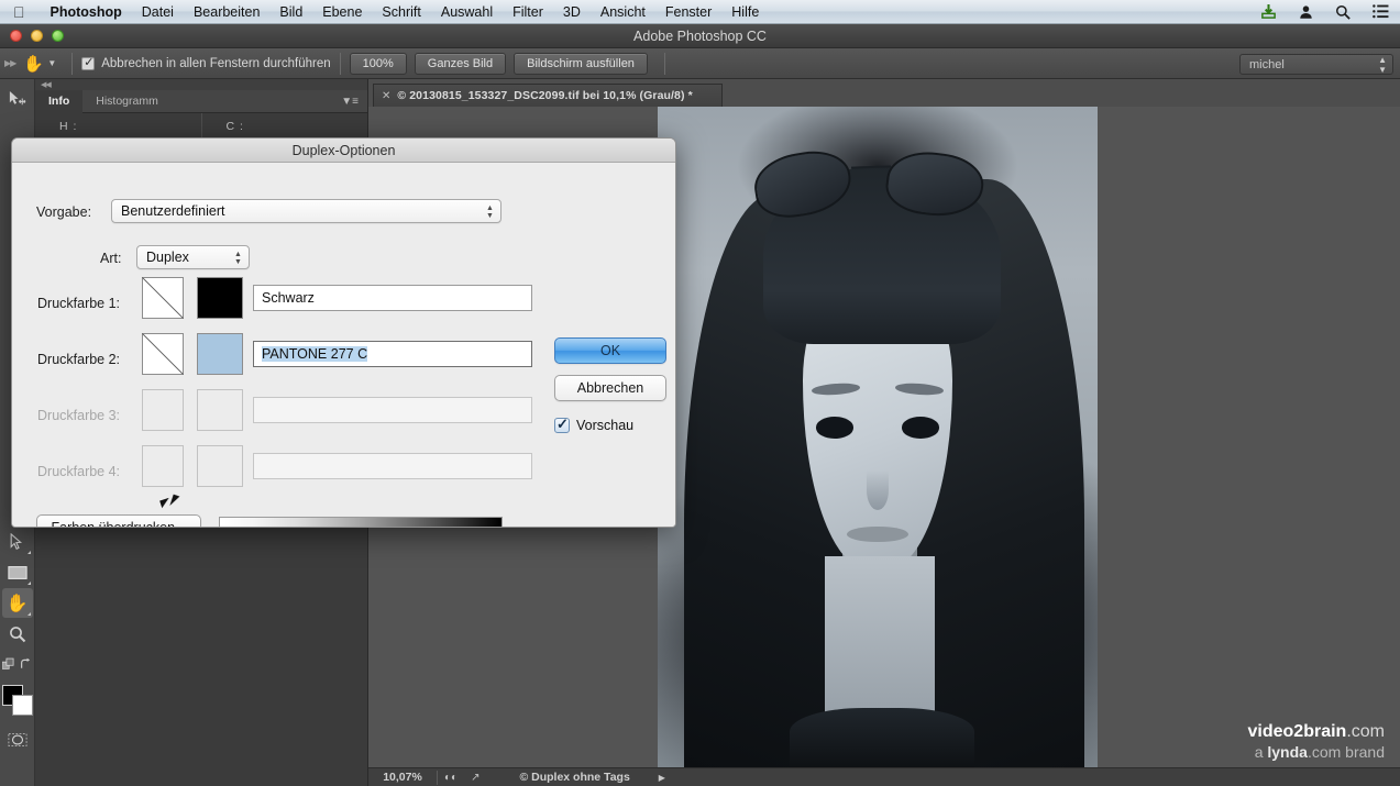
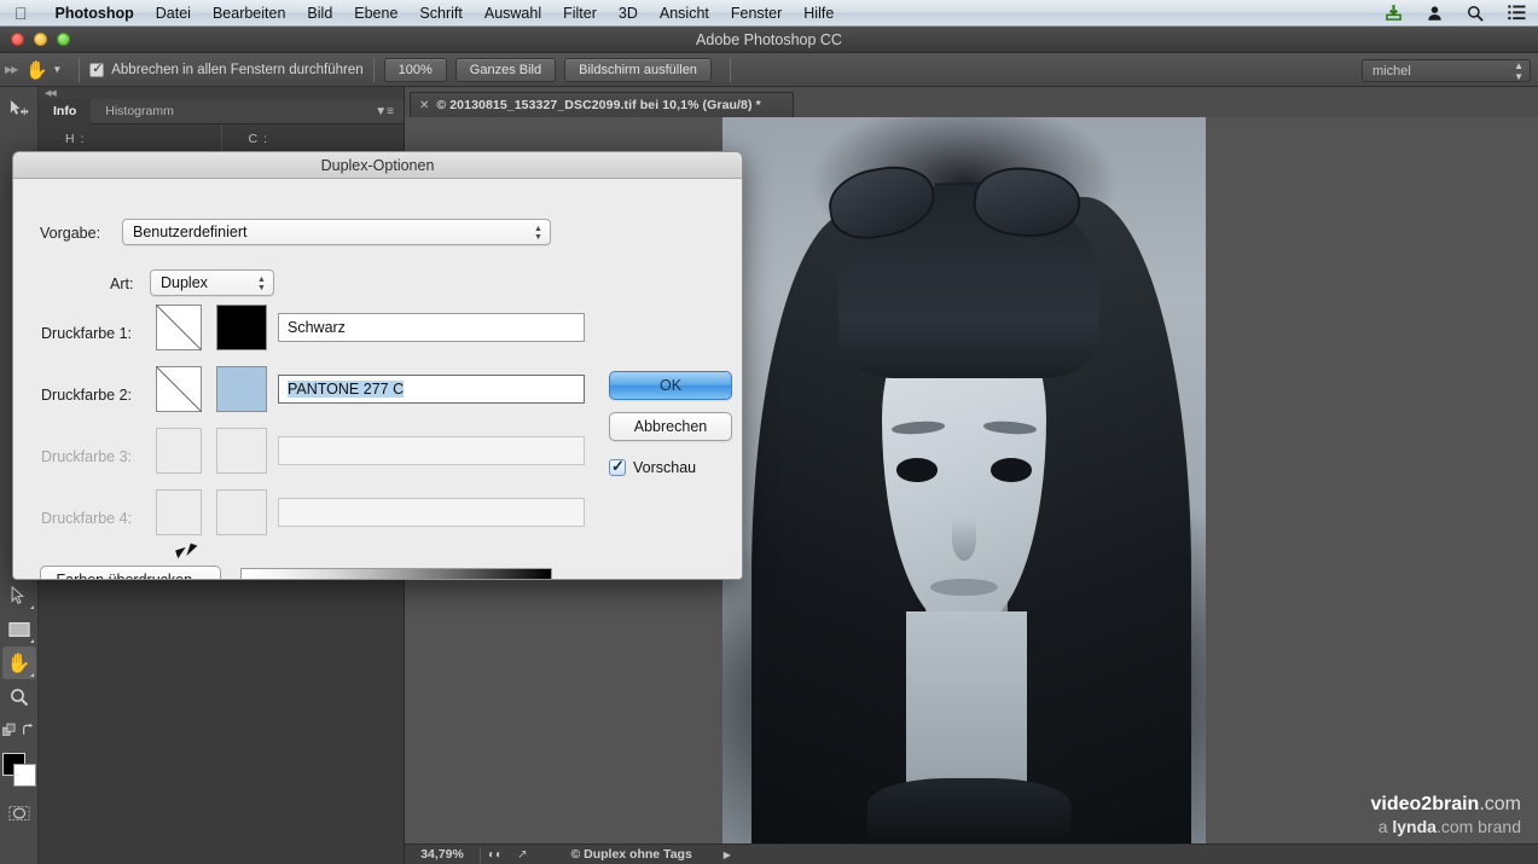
  
  Photoshop
  Datei
  Bearbeiten
  Bild
  Ebene
  Schrift
  Auswahl
  Filter
  3D
  Ansicht
  Fenster
  Hilfe
  Adobe Photoshop CC
  ▶▶
  ✋
  ▼
  Abbrechen in allen Fenstern durchführen
  100%
  Ganzes Bild
  Bildschirm ausfüllen
  michel
  ▲
  ▼
  ✋
  Info
  Histogramm
  ▼≡
  H :
  C :
  ✕
  © 20130815_153327_DSC2099.tif bei 10,1% (Grau/8) *
- 10,07%
+ 34,79%
  ◐◐
  ↗
  © Duplex ohne Tags
  ▶
  video2brain.com
  a lynda.com brand
  Duplex-Optionen
  Vorgabe:
  Benutzerdefiniert
  OK
  Abbrechen
  Vorschau
  Art:
  Duplex
  Druckfarbe 1:
  Schwarz
  Druckfarbe 2:
  PANTONE 277 C
  Druckfarbe 3:
  Druckfarbe 4:
